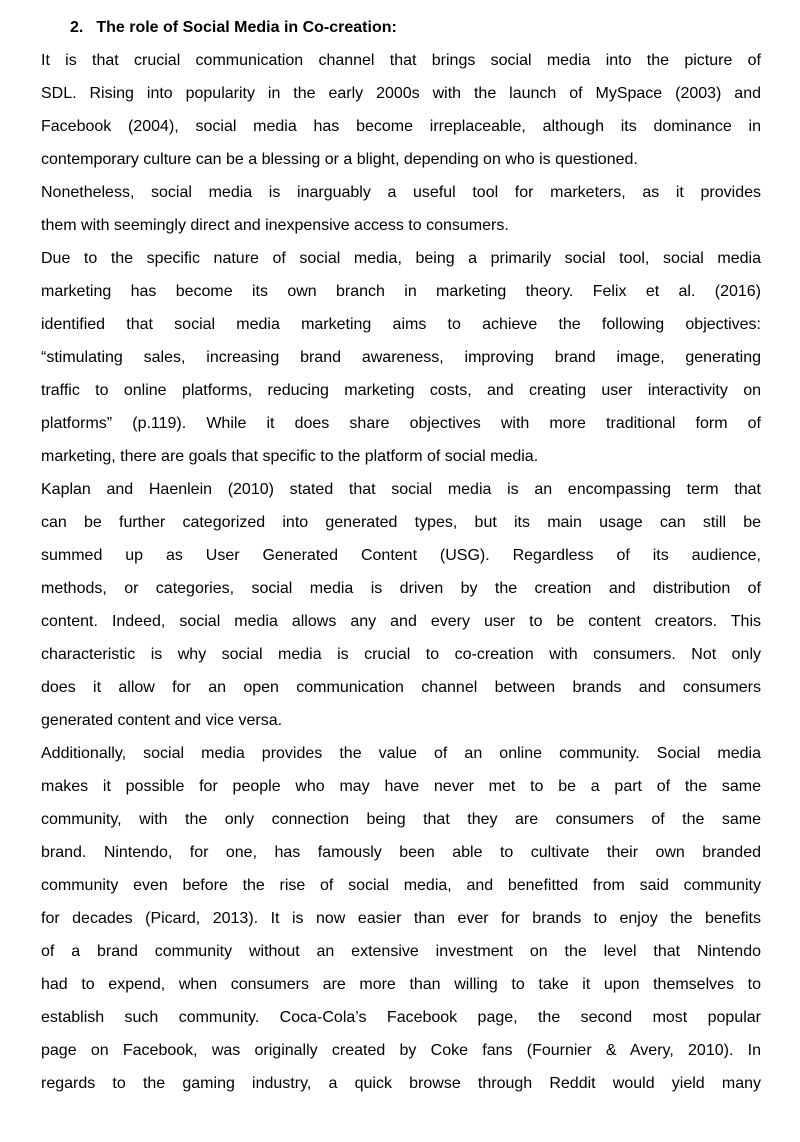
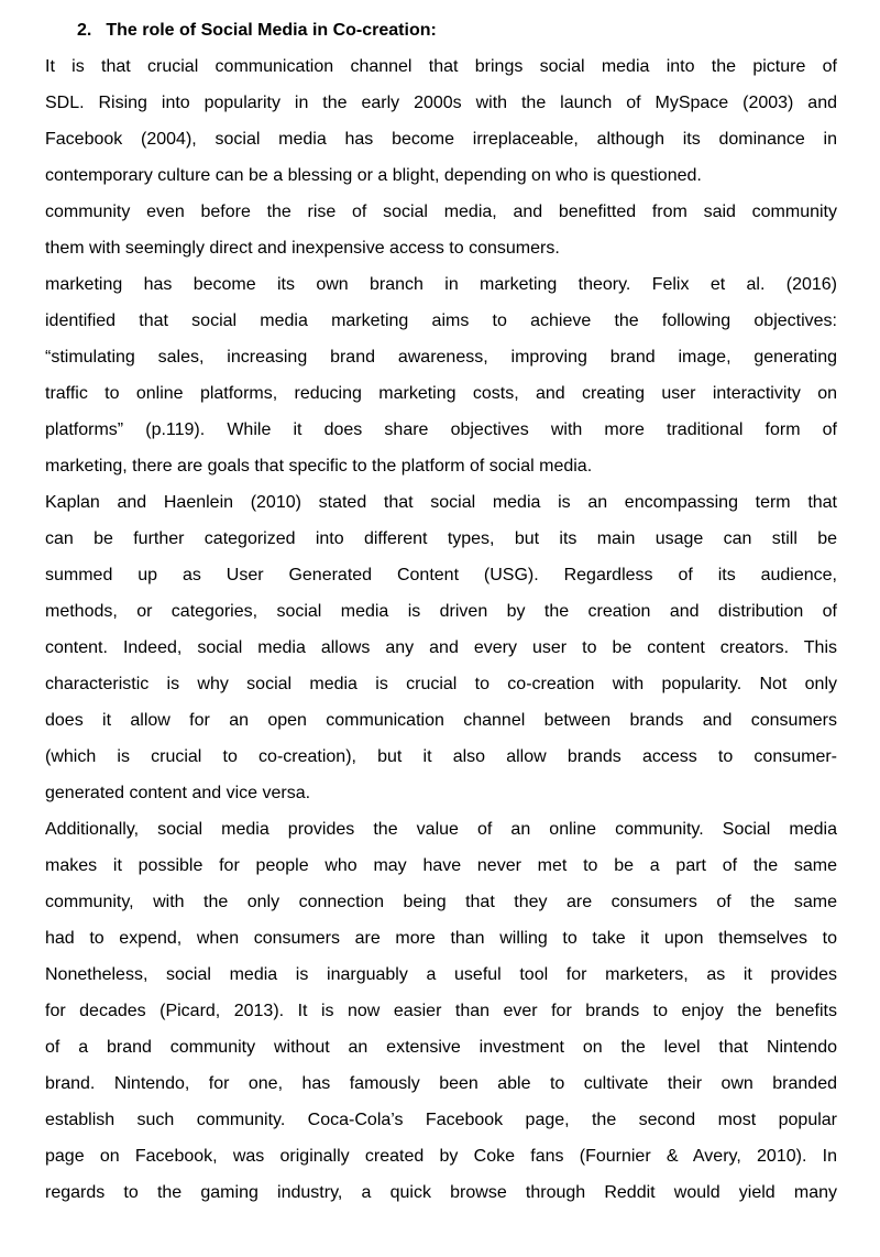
  2. The role of Social Media in Co-creation:
  It is that crucial communication channel that brings social media into the picture of
  SDL. Rising into popularity in the early 2000s with the launch of MySpace (2003) and
  Facebook (2004), social media has become irreplaceable, although its dominance in
  contemporary culture can be a blessing or a blight, depending on who is questioned.
- Nonetheless, social media is inarguably a useful tool for marketers, as it provides
+ community even before the rise of social media, and benefitted from said community
  them with seemingly direct and inexpensive access to consumers.
- Due to the specific nature of social media, being a primarily social tool, social media
  marketing has become its own branch in marketing theory. Felix et al. (2016)
  identified that social media marketing aims to achieve the following objectives:
  “stimulating sales, increasing brand awareness, improving brand image, generating
  traffic to online platforms, reducing marketing costs, and creating user interactivity on
  platforms” (p.119). While it does share objectives with more traditional form of
  marketing, there are goals that specific to the platform of social media.
  Kaplan and Haenlein (2010) stated that social media is an encompassing term that
- can be further categorized into generated types, but its main usage can still be
+ can be further categorized into different types, but its main usage can still be
  summed up as User Generated Content (USG). Regardless of its audience,
  methods, or categories, social media is driven by the creation and distribution of
  content. Indeed, social media allows any and every user to be content creators. This
- characteristic is why social media is crucial to co-creation with consumers. Not only
+ characteristic is why social media is crucial to co-creation with popularity. Not only
  does it allow for an open communication channel between brands and consumers
+ (which is crucial to co-creation), but it also allow brands access to consumer-
  generated content and vice versa.
  Additionally, social media provides the value of an online community. Social media
  makes it possible for people who may have never met to be a part of the same
  community, with the only connection being that they are consumers of the same
- brand. Nintendo, for one, has famously been able to cultivate their own branded
+ had to expend, when consumers are more than willing to take it upon themselves to
- community even before the rise of social media, and benefitted from said community
+ Nonetheless, social media is inarguably a useful tool for marketers, as it provides
  for decades (Picard, 2013). It is now easier than ever for brands to enjoy the benefits
  of a brand community without an extensive investment on the level that Nintendo
- had to expend, when consumers are more than willing to take it upon themselves to
+ brand. Nintendo, for one, has famously been able to cultivate their own branded
  establish such community. Coca-Cola’s Facebook page, the second most popular
  page on Facebook, was originally created by Coke fans (Fournier & Avery, 2010). In
  regards to the gaming industry, a quick browse through Reddit would yield many
